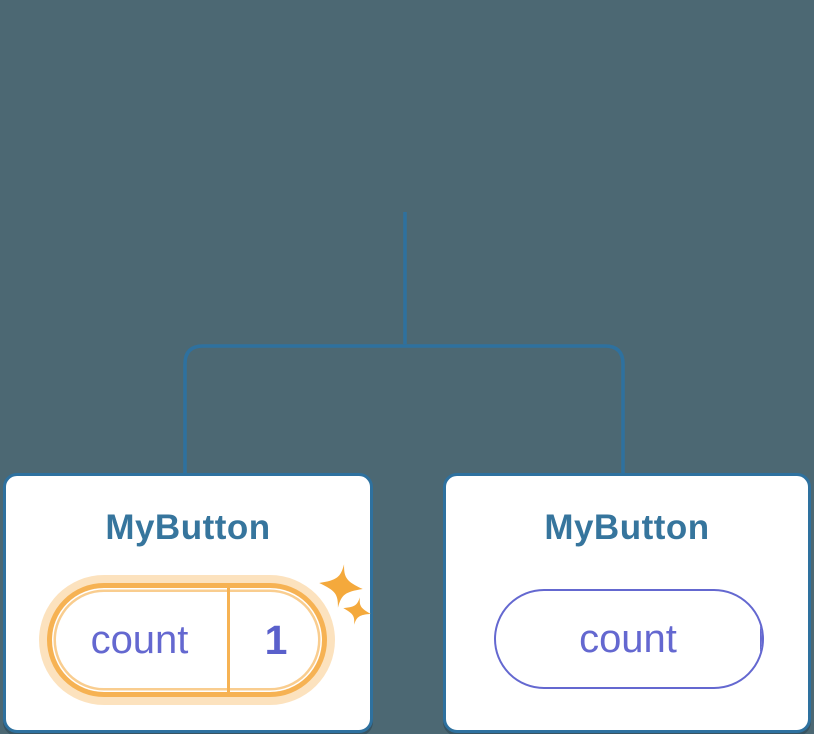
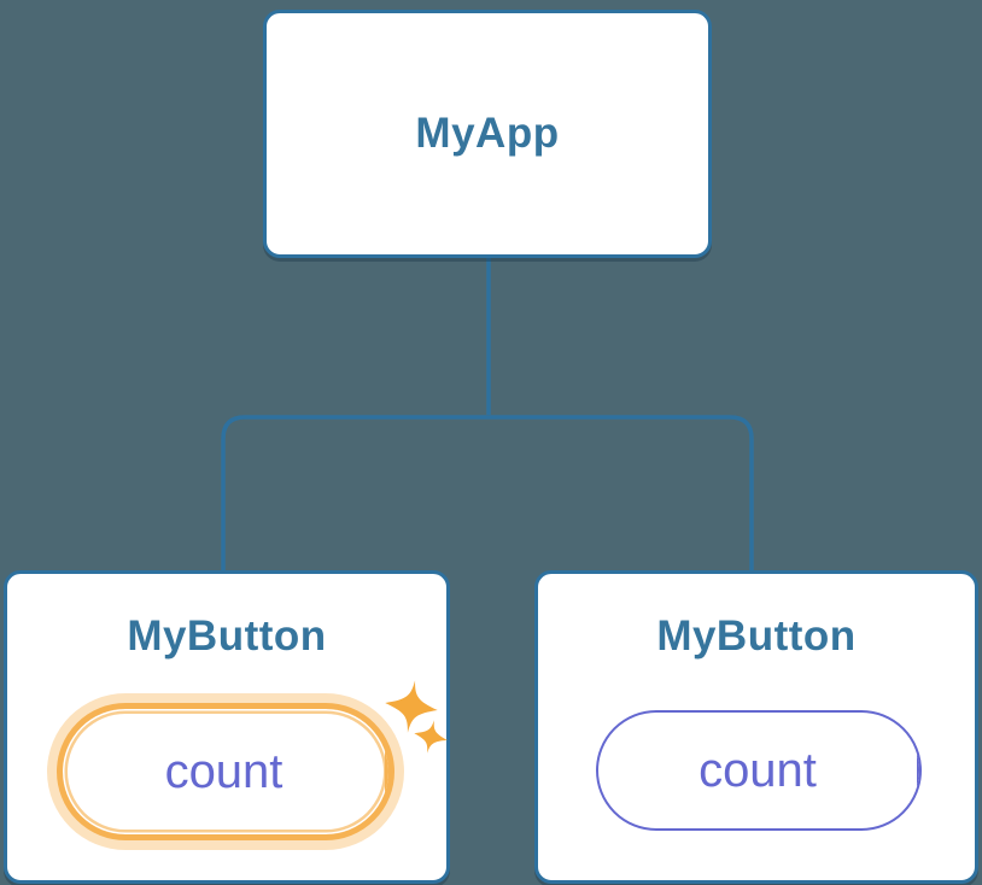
+ MyApp
  MyButton
  count
- 1
  MyButton
  count
